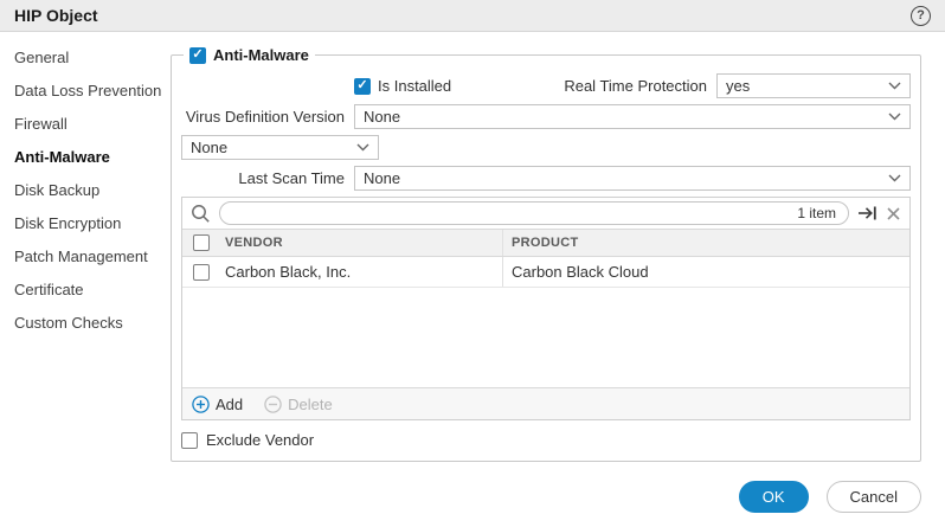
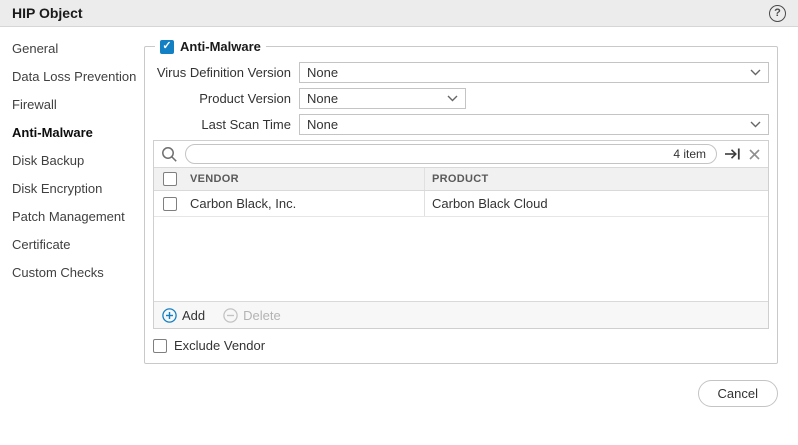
  HIP Object
  ?
  General
  Data Loss Prevention
  Firewall
  Anti-Malware
  Disk Backup
  Disk Encryption
  Patch Management
  Certificate
  Custom Checks
  Anti-Malware
- Is Installed
- Real Time Protection
- yes
  Virus Definition Version
  None
+ Product Version
  None
  Last Scan Time
  None
- 1 item
+ 4 item
  VENDOR
  PRODUCT
  Carbon Black, Inc.
  Carbon Black Cloud
  Add
  Delete
  Exclude Vendor
- OK
  Cancel
